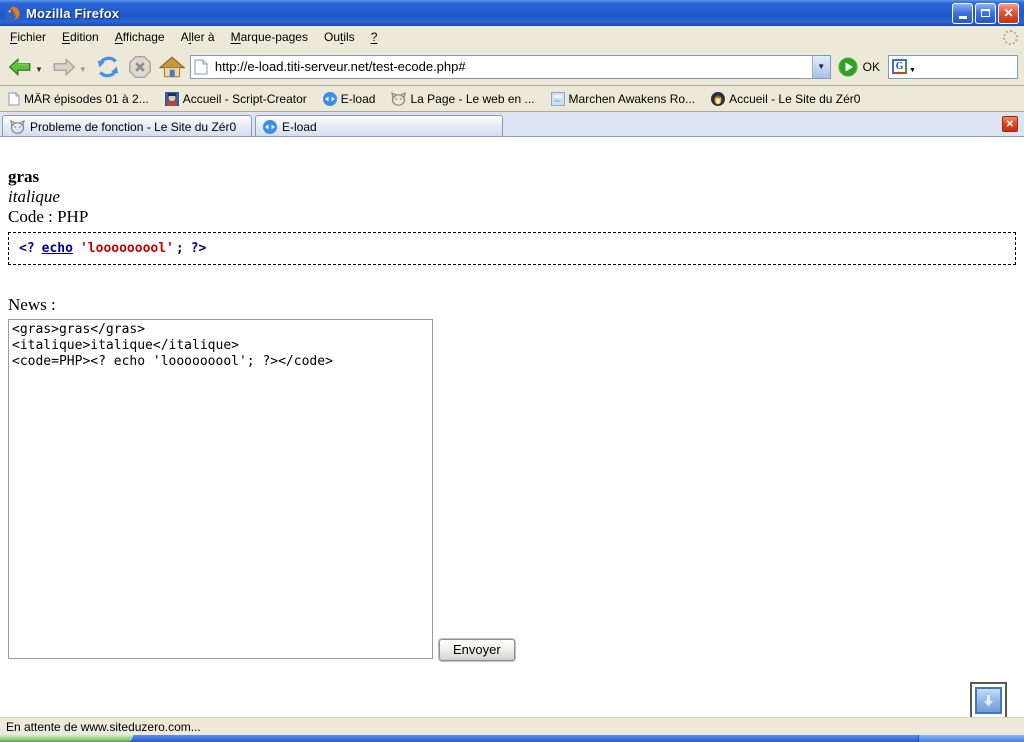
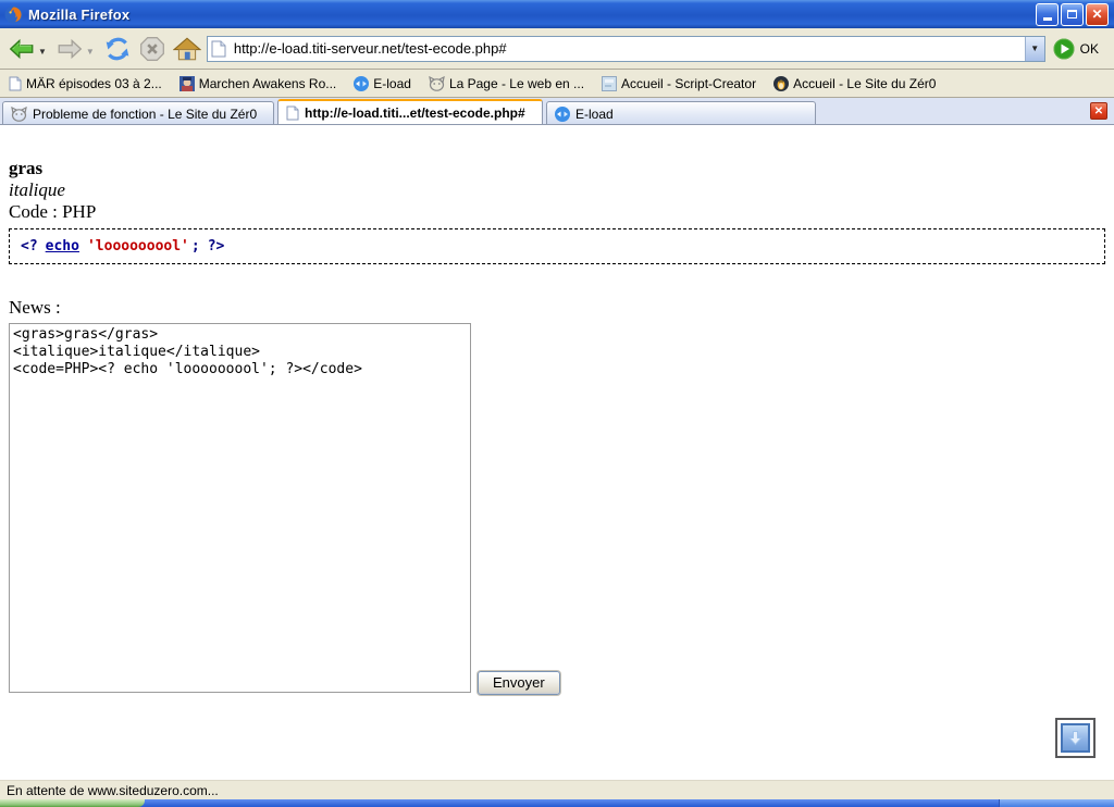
  Mozilla Firefox
  ✕
- Fichier
- Edition
- Affichage
- Aller à
- Marque-pages
- Outils
- ?
  ▼
  ▼
  http://e-load.titi-serveur.net/test-ecode.php#
  ▼
  OK
- G
- MÄR épisodes 01 à 2...
+ MÄR épisodes 03 à 2...
- Accueil - Script-Creator
+ Marchen Awakens Ro...
  E-load
  La Page - Le web en ...
- Marchen Awakens Ro...
+ Accueil - Script-Creator
  Accueil - Le Site du Zér0
  Probleme de fonction - Le Site du Zér0
+ http://e-load.titi...et/test-ecode.php#
  E-load
  ✕
  gras
  italique
  Code : PHP
  <? echo 'looooooool' ; ?>
  News :
  <gras>gras</gras>
  <italique>italique</italique>
  <code=PHP><? echo 'looooooool'; ?></code>
  Envoyer
  En attente de www.siteduzero.com...
